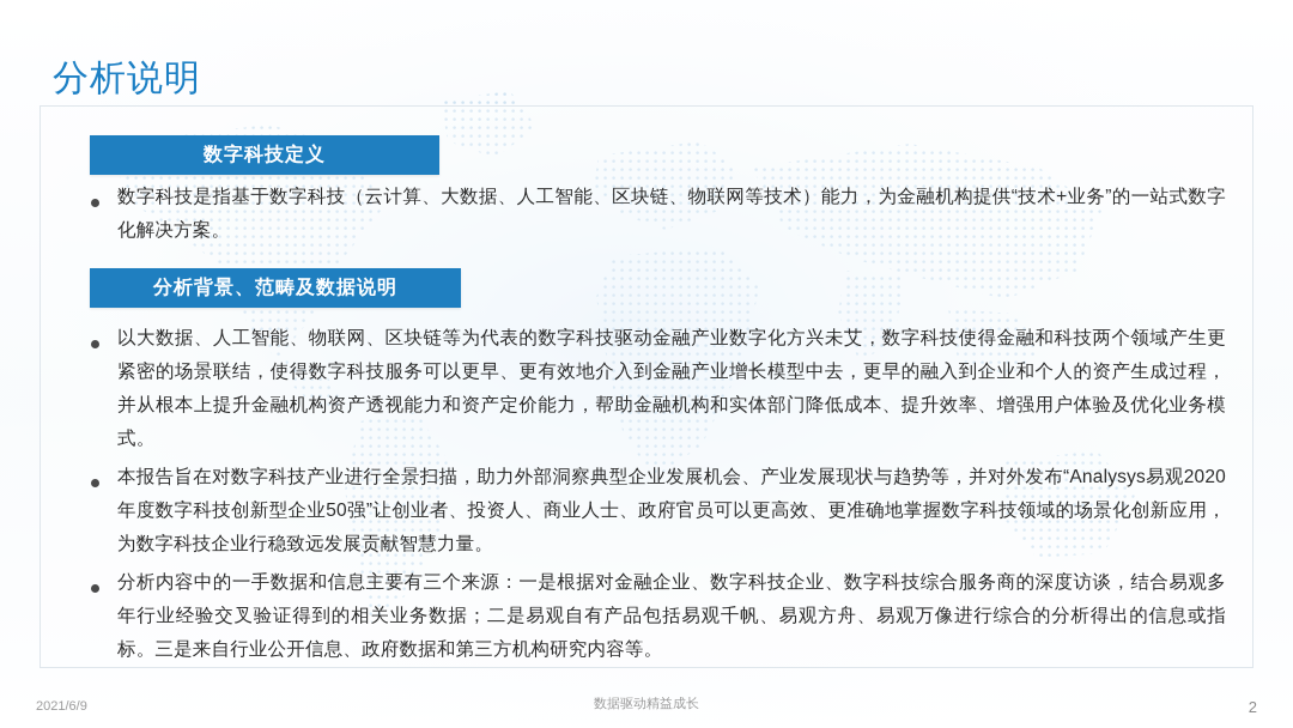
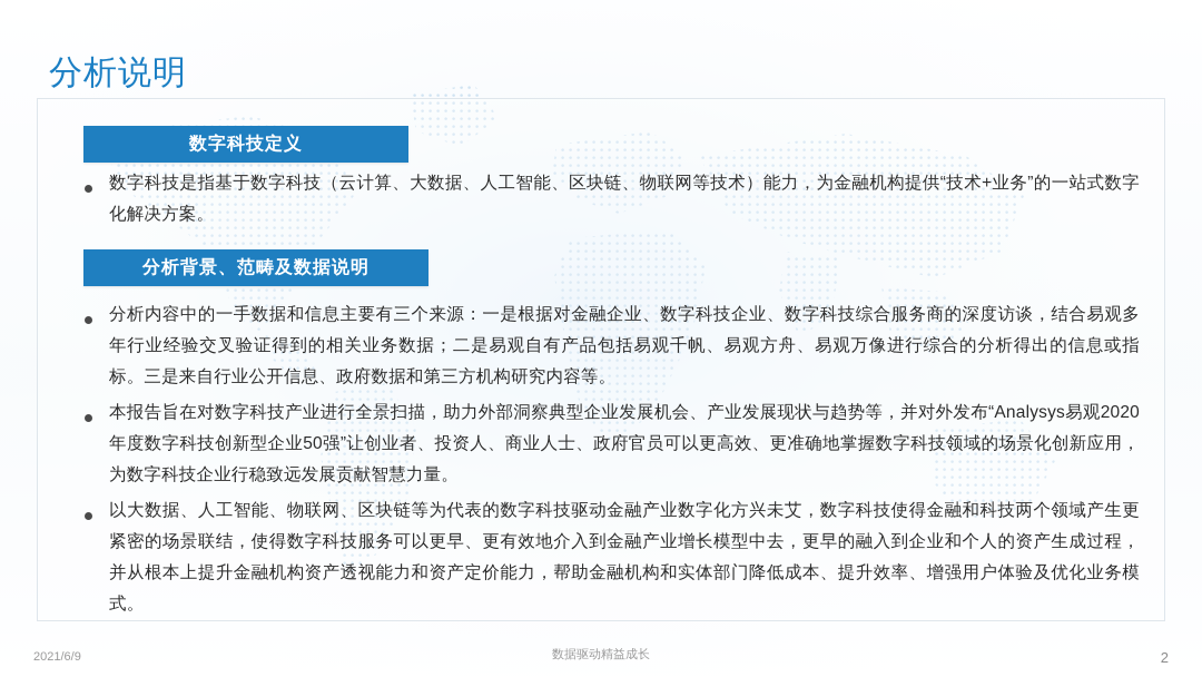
  分析说明
  数字科技定义
  数字科技是指基于数字科技（云计算、大数据、人工智能、区块链、物联网等技术）能力，为金融机构提供“技术+业务”的一站式数字化解决方案。
  分析背景、范畴及数据说明
- 以大数据、人工智能、物联网、区块链等为代表的数字科技驱动金融产业数字化方兴未艾，数字科技使得金融和科技两个领域产生更紧密的场景联结，使得数字科技服务可以更早、更有效地介入到金融产业增长模型中去，更早的融入到企业和个人的资产生成过程，并从根本上提升金融机构资产透视能力和资产定价能力，帮助金融机构和实体部门降低成本、提升效率、增强用户体验及优化业务模式。
+ 分析内容中的一手数据和信息主要有三个来源：一是根据对金融企业、数字科技企业、数字科技综合服务商的深度访谈，结合易观多年行业经验交叉验证得到的相关业务数据；二是易观自有产品包括易观千帆、易观方舟、易观万像进行综合的分析得出的信息或指标。三是来自行业公开信息、政府数据和第三方机构研究内容等。
  本报告旨在对数字科技产业进行全景扫描，助力外部洞察典型企业发展机会、产业发展现状与趋势等，并对外发布“Analysys易观2020年度数字科技创新型企业50强”让创业者、投资人、商业人士、政府官员可以更高效、更准确地掌握数字科技领域的场景化创新应用，为数字科技企业行稳致远发展贡献智慧力量。
- 分析内容中的一手数据和信息主要有三个来源：一是根据对金融企业、数字科技企业、数字科技综合服务商的深度访谈，结合易观多年行业经验交叉验证得到的相关业务数据；二是易观自有产品包括易观千帆、易观方舟、易观万像进行综合的分析得出的信息或指标。三是来自行业公开信息、政府数据和第三方机构研究内容等。
+ 以大数据、人工智能、物联网、区块链等为代表的数字科技驱动金融产业数字化方兴未艾，数字科技使得金融和科技两个领域产生更紧密的场景联结，使得数字科技服务可以更早、更有效地介入到金融产业增长模型中去，更早的融入到企业和个人的资产生成过程，并从根本上提升金融机构资产透视能力和资产定价能力，帮助金融机构和实体部门降低成本、提升效率、增强用户体验及优化业务模式。
  2021/6/9
  数据驱动精益成长
  2
